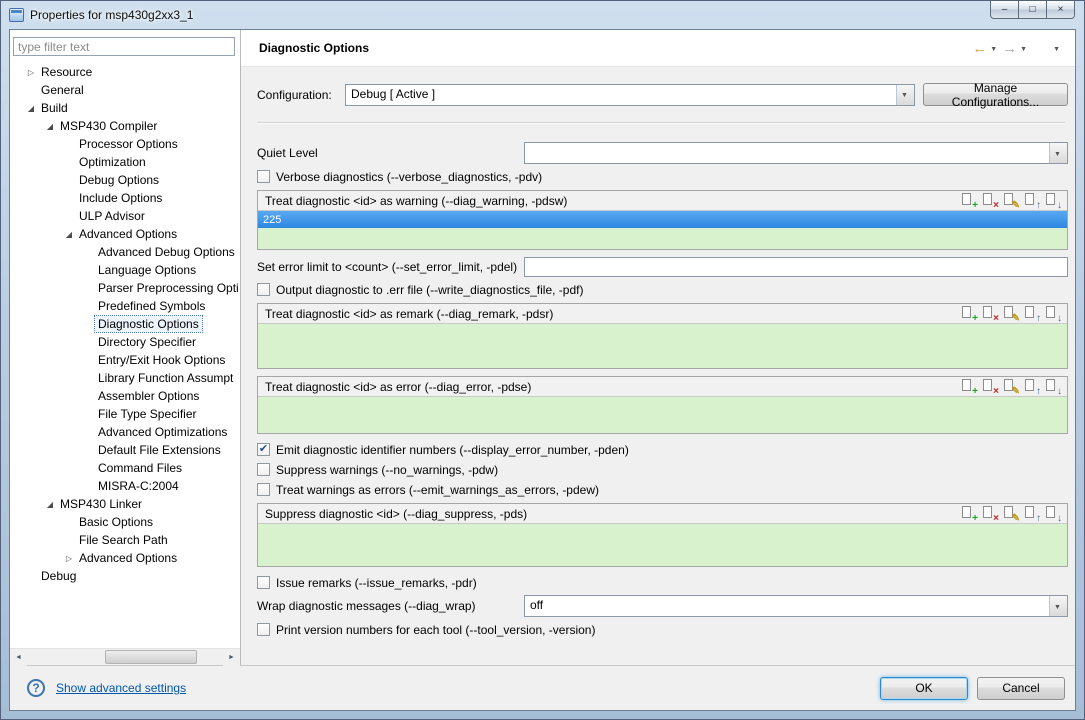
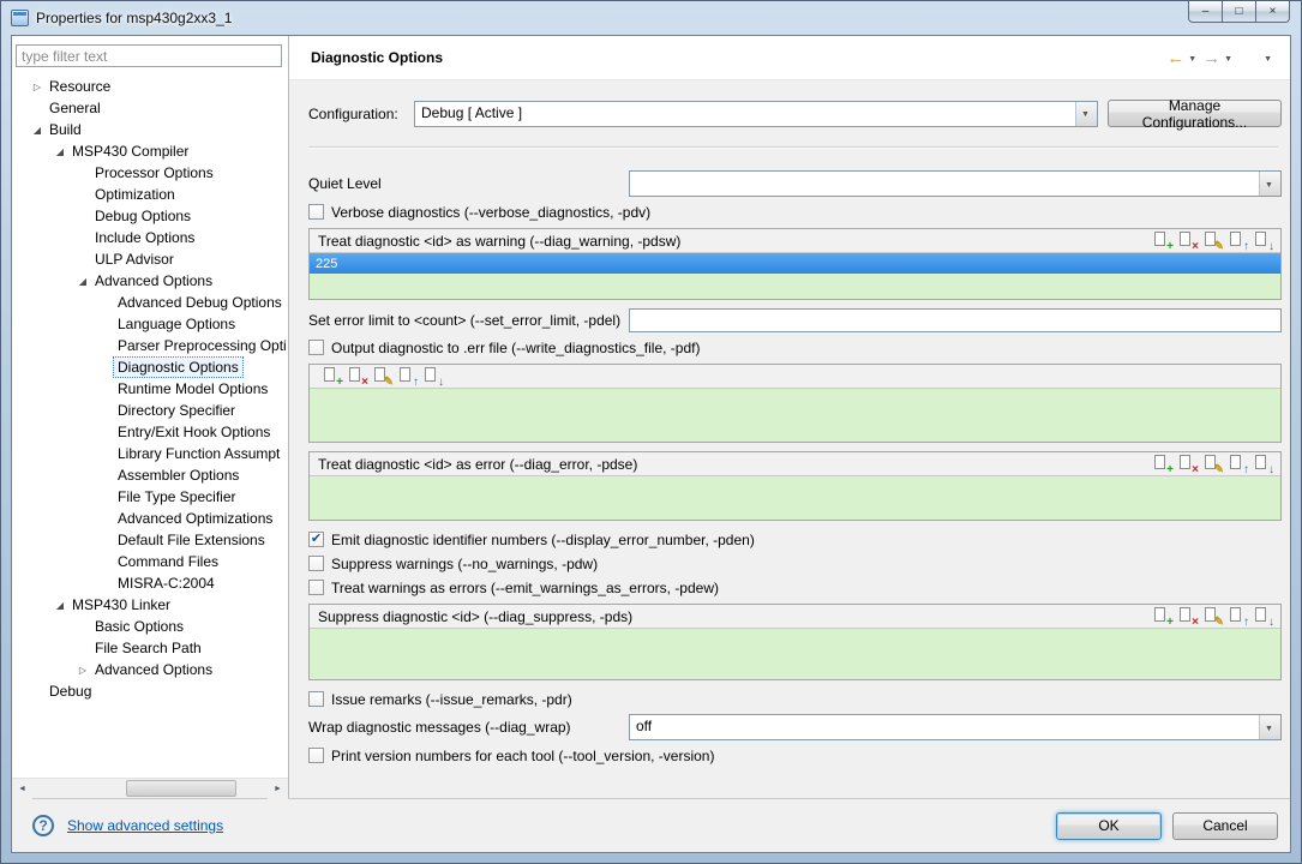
  Properties for msp430g2xx3_1
  –
  □
  ×
  type filter text
  ▷
  Resource
  General
  ◢
  Build
  ◢
  MSP430 Compiler
  Processor Options
  Optimization
  Debug Options
  Include Options
  ULP Advisor
  ◢
  Advanced Options
  Advanced Debug Options
  Language Options
  Parser Preprocessing Opti
- Predefined Symbols
  Diagnostic Options
+ Runtime Model Options
  Directory Specifier
  Entry/Exit Hook Options
  Library Function Assumpt
  Assembler Options
  File Type Specifier
  Advanced Optimizations
  Default File Extensions
  Command Files
  MISRA-C:2004
  ◢
  MSP430 Linker
  Basic Options
  File Search Path
  ▷
  Advanced Options
  Debug
  Diagnostic Options
  ←
  →
  Configuration:
  Debug [ Active ]
  Manage Configurations...
  Quiet Level
  Verbose diagnostics (--verbose_diagnostics, -pdv)
  Treat diagnostic <id> as warning (--diag_warning, -pdsw)
  +
  ×
  ✎
  ↑
  ↓
  225
  Set error limit to <count> (--set_error_limit, -pdel)
  Output diagnostic to .err file (--write_diagnostics_file, -pdf)
- Treat diagnostic <id> as remark (--diag_remark, -pdsr)
  +
  ×
  ✎
  ↑
  ↓
  Treat diagnostic <id> as error (--diag_error, -pdse)
  +
  ×
  ✎
  ↑
  ↓
  ✔
  Emit diagnostic identifier numbers (--display_error_number, -pden)
  Suppress warnings (--no_warnings, -pdw)
  Treat warnings as errors (--emit_warnings_as_errors, -pdew)
  Suppress diagnostic <id> (--diag_suppress, -pds)
  +
  ×
  ✎
  ↑
  ↓
  Issue remarks (--issue_remarks, -pdr)
  Wrap diagnostic messages (--diag_wrap)
  off
  Print version numbers for each tool (--tool_version, -version)
  ?
  Show advanced settings
  OK
  Cancel
